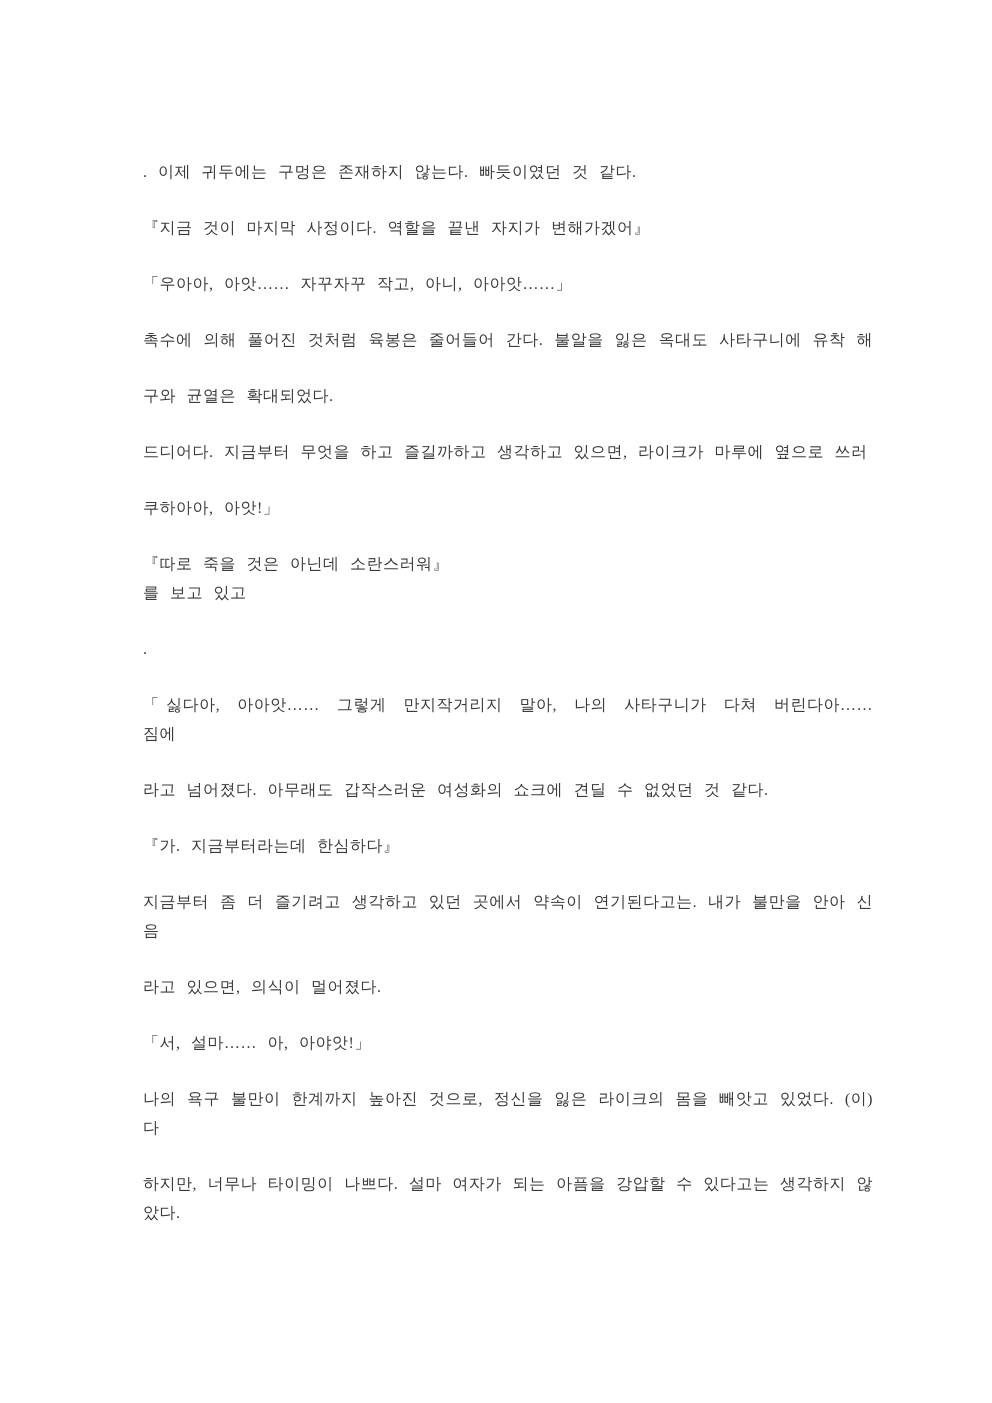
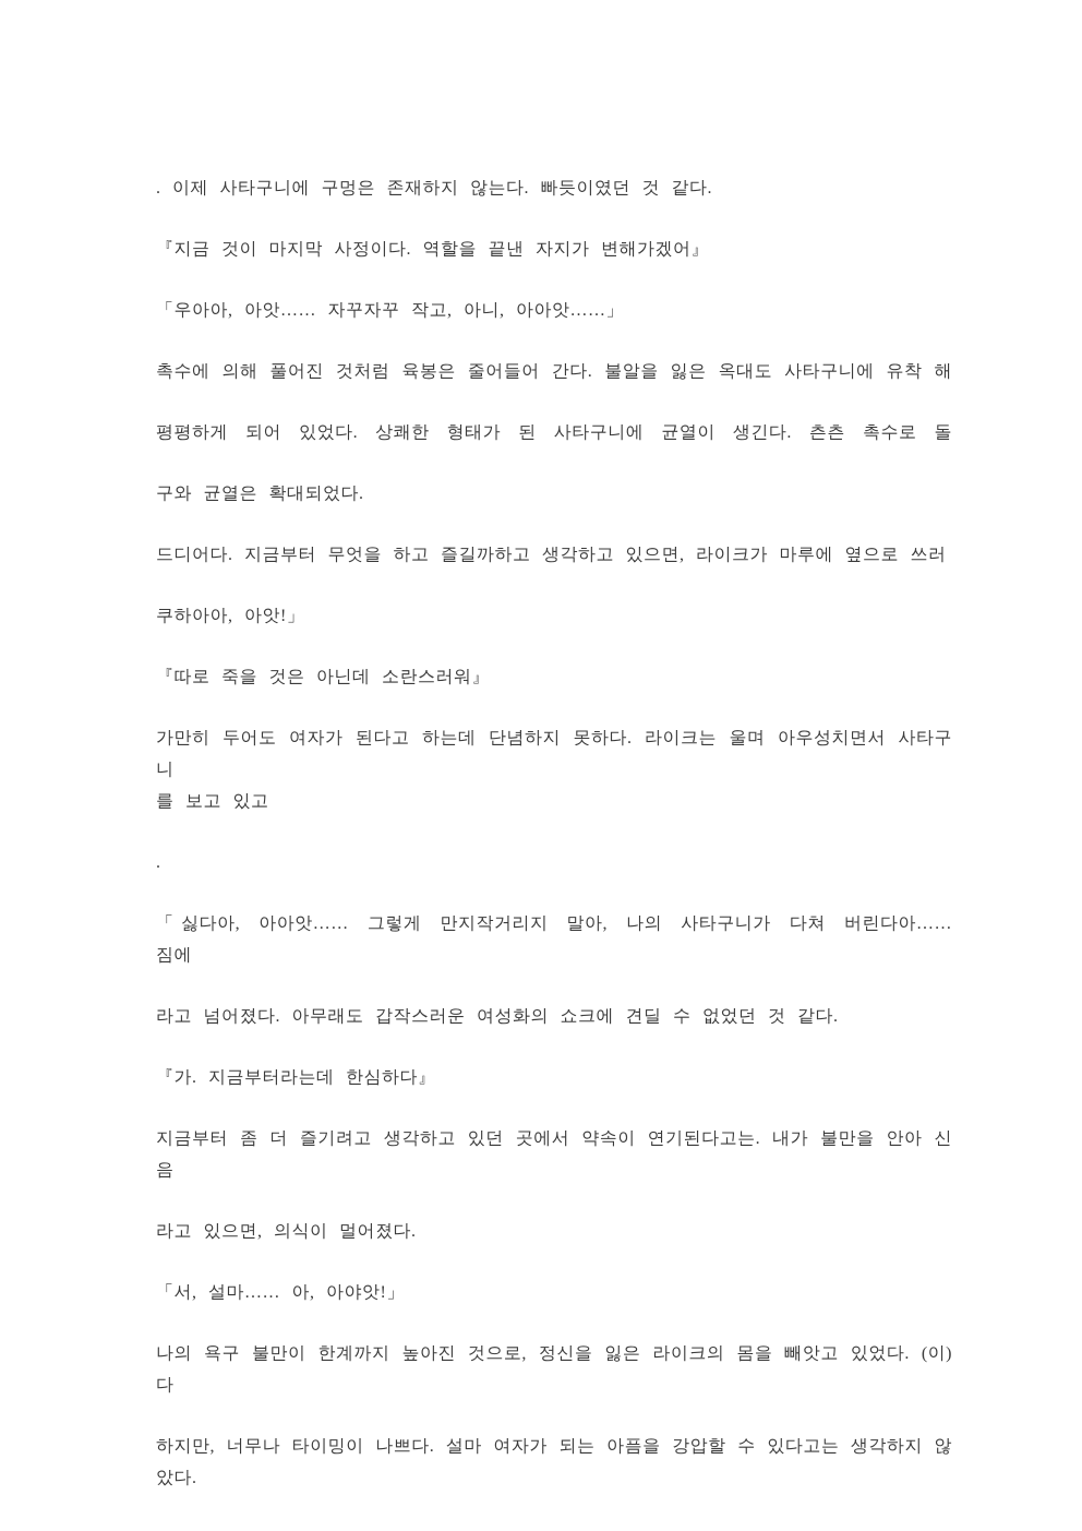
- . 이제 귀두에는 구멍은 존재하지 않는다. 빠듯이였던 것 같다.
+ . 이제 사타구니에 구멍은 존재하지 않는다. 빠듯이였던 것 같다.
  『지금 것이 마지막 사정이다. 역할을 끝낸 자지가 변해가겠어』
  「우아아, 아앗…… 자꾸자꾸 작고, 아니, 아아앗……」
  촉수에 의해 풀어진 것처럼 육봉은 줄어들어 간다. 불알을 잃은 옥대도 사타구니에 유착 해
+ 평평하게 되어 있었다. 상쾌한 형태가 된 사타구니에 균열이 생긴다. 츤츤 촉수로 돌
  구와 균열은 확대되었다.
  드디어다. 지금부터 무엇을 하고 즐길까하고 생각하고 있으면, 라이크가 마루에 옆으로 쓰러
  쿠하아아, 아앗!」
  『따로 죽을 것은 아닌데 소란스러워』
+ 가만히 두어도 여자가 된다고 하는데 단념하지 못하다. 라이크는 울며 아우성치면서 사타구니
  를 보고 있고
  .
  「싫다아, 아아앗…… 그렇게 만지작거리지 말아, 나의 사타구니가 다쳐 버린다아……
  짐에
  라고 넘어졌다. 아무래도 갑작스러운 여성화의 쇼크에 견딜 수 없었던 것 같다.
  『가. 지금부터라는데 한심하다』
  지금부터 좀 더 즐기려고 생각하고 있던 곳에서 약속이 연기된다고는. 내가 불만을 안아 신음
  라고 있으면, 의식이 멀어졌다.
  「서, 설마…… 아, 아야앗!」
  나의 욕구 불만이 한계까지 높아진 것으로, 정신을 잃은 라이크의 몸을 빼앗고 있었다. (이)다
  하지만, 너무나 타이밍이 나쁘다. 설마 여자가 되는 아픔을 강압할 수 있다고는 생각하지 않
  았다.
